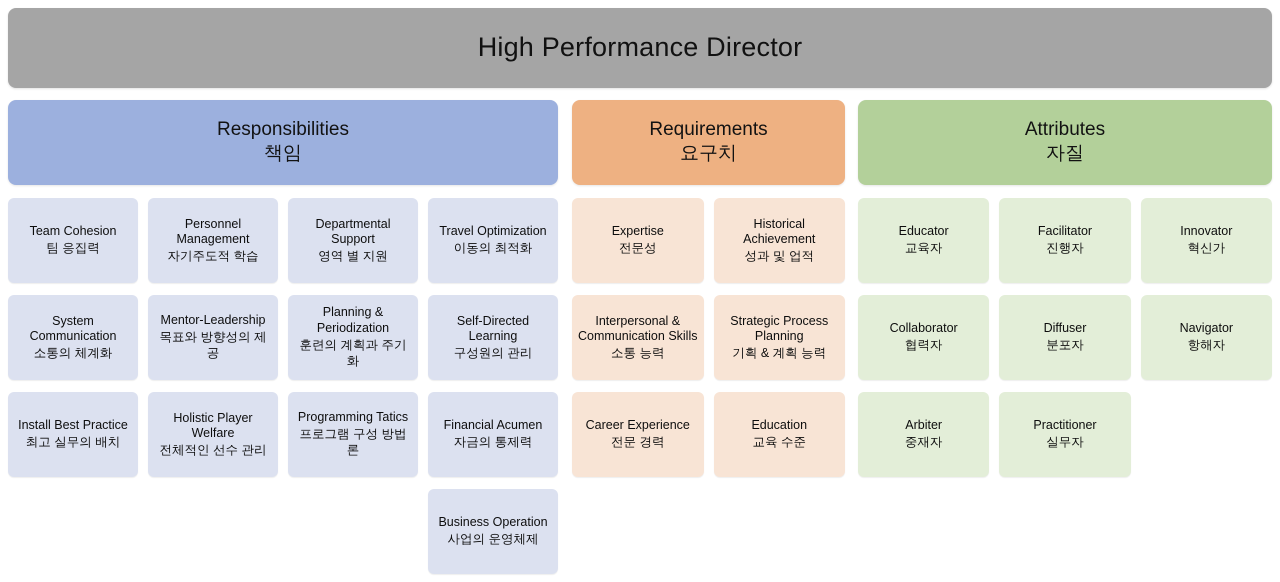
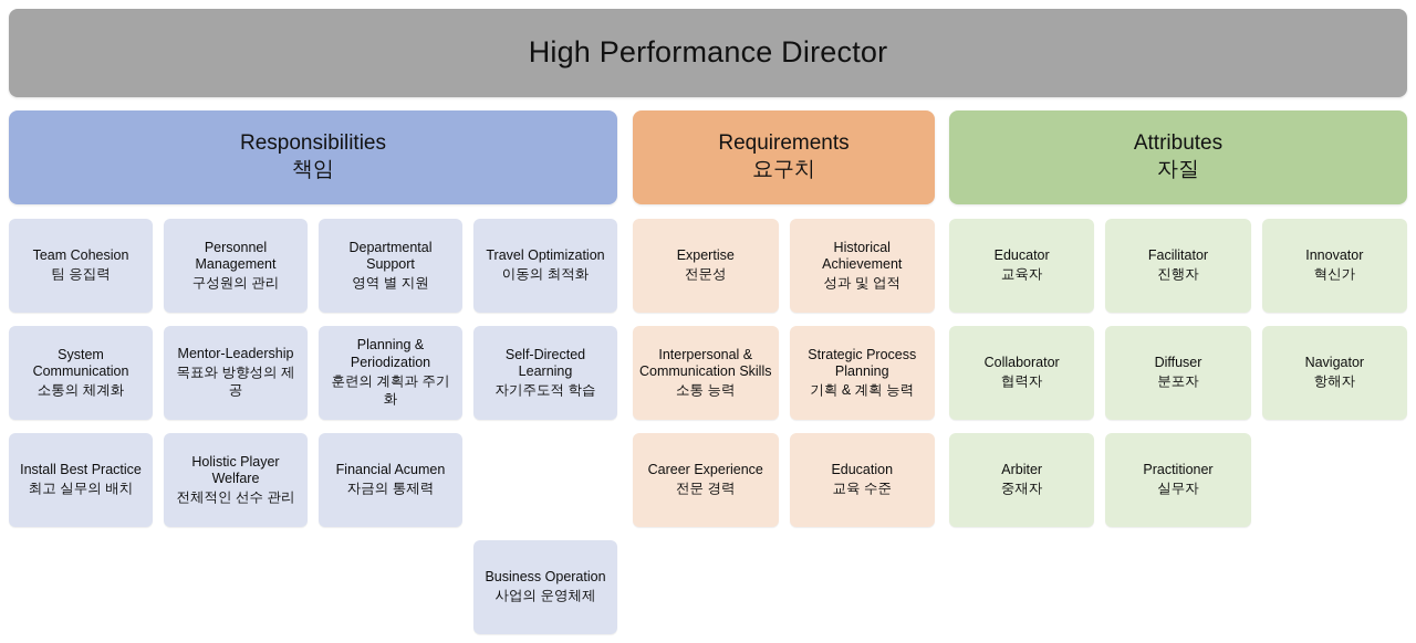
  High Performance Director
  Responsibilities
  책임
  Requirements
  요구치
  Attributes
  자질
  Team Cohesion
  팀 응집력
  Personnel Management
- 자기주도적 학습
+ 구성원의 관리
  Departmental Support
  영역 별 지원
  Travel Optimization
  이동의 최적화
  System Communication
  소통의 체계화
  Mentor-Leadership
  목표와 방향성의 제공
  Planning & Periodization
  훈련의 계획과 주기화
  Self-Directed Learning
- 구성원의 관리
+ 자기주도적 학습
  Install Best Practice
  최고 실무의 배치
  Holistic Player Welfare
  전체적인 선수 관리
- Programming Tatics
- 프로그램 구성 방법론
  Financial Acumen
  자금의 통제력
  Business Operation
  사업의 운영체제
  Expertise
  전문성
  Historical Achievement
  성과 및 업적
  Interpersonal & Communication Skills
  소통 능력
  Strategic Process Planning
  기획 & 계획 능력
  Career Experience
  전문 경력
  Education
  교육 수준
  Educator
  교육자
  Facilitator
  진행자
  Innovator
  혁신가
  Collaborator
  협력자
  Diffuser
  분포자
  Navigator
  항해자
  Arbiter
  중재자
  Practitioner
  실무자
